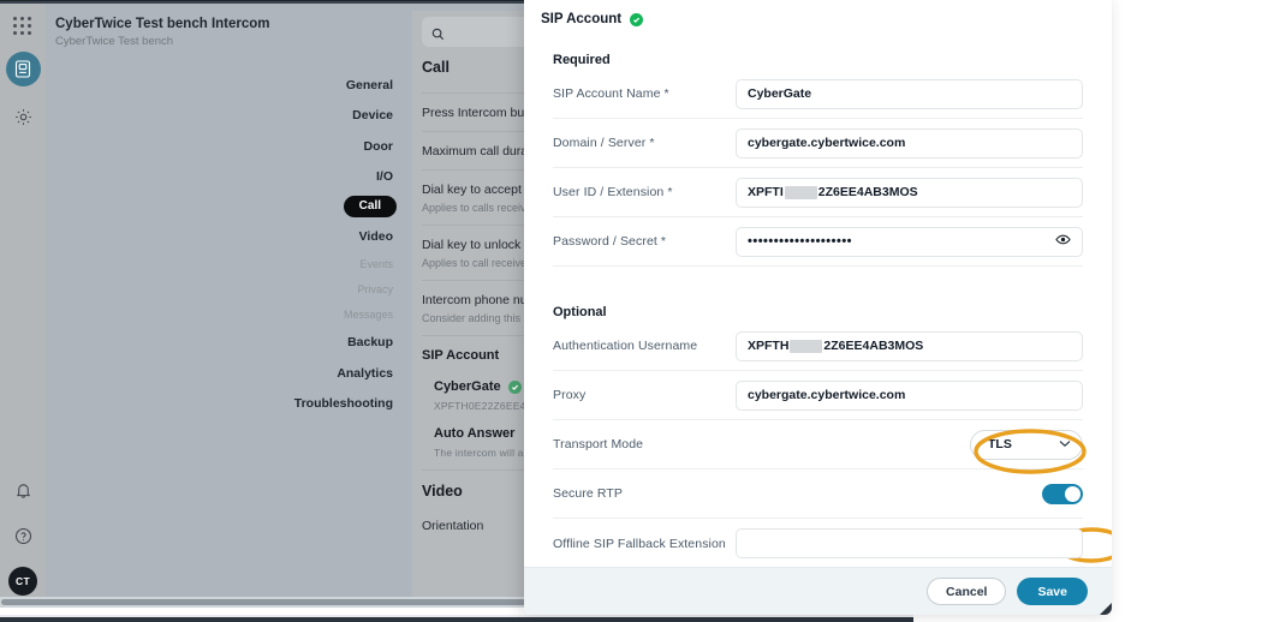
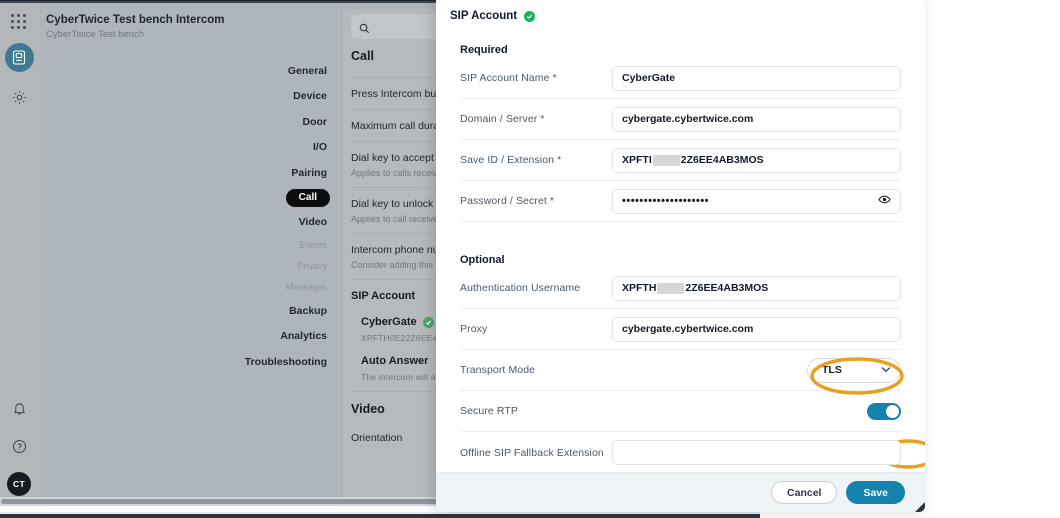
  CT
  CyberTwice Test bench Intercom
  CyberTwice Test bench
  General
  Device
  Door
  I/O
+ Pairing
  Call
  Video
  Events
  Privacy
  Messages
  Backup
  Analytics
  Troubleshooting
  Call
  Press Intercom bu
  Maximum call dur
  Dial key to accept
  Applies to calls recei
  Dial key to unlock
  Applies to call receiv
  Intercom phone n
  Consider adding this
  SIP Account
  CyberGate
  XPFTH0E22Z6EE
  Auto Answer
  The intercom will a
  Video
  Orientation
  SIP Account
  Required
  SIP Account Name *
  CyberGate
  Domain / Server *
  cybergate.cybertwice.com
- User ID / Extension *
+ Save ID / Extension *
  XPFTI
  2Z6EE4AB3MOS
  Password / Secret *
  ••••••••••••••••••••
  Optional
  Authentication Username
  XPFTH
  2Z6EE4AB3MOS
  Proxy
  cybergate.cybertwice.com
  Transport Mode
  TLS
  Secure RTP
  Offline SIP Fallback Extension
  Cancel
  Save
